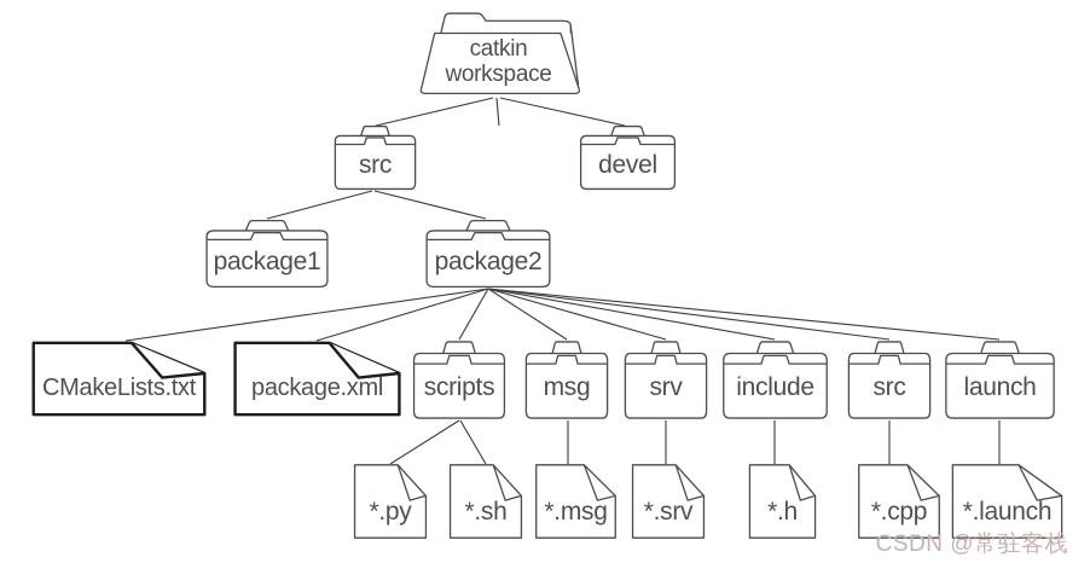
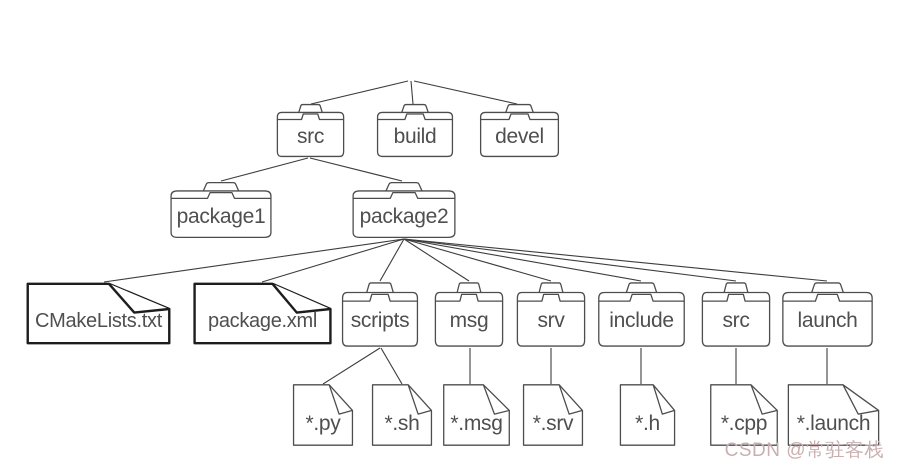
- catkin
- workspace
  src
+ build
  devel
  package1
  package2
  CMakeLists.txt
  package.xml
  scripts
  msg
  srv
  include
  src
  launch
  *.py
  *.sh
  *.msg
  *.srv
  *.h
  *.cpp
  *.launch
  CSDN @常驻客栈
